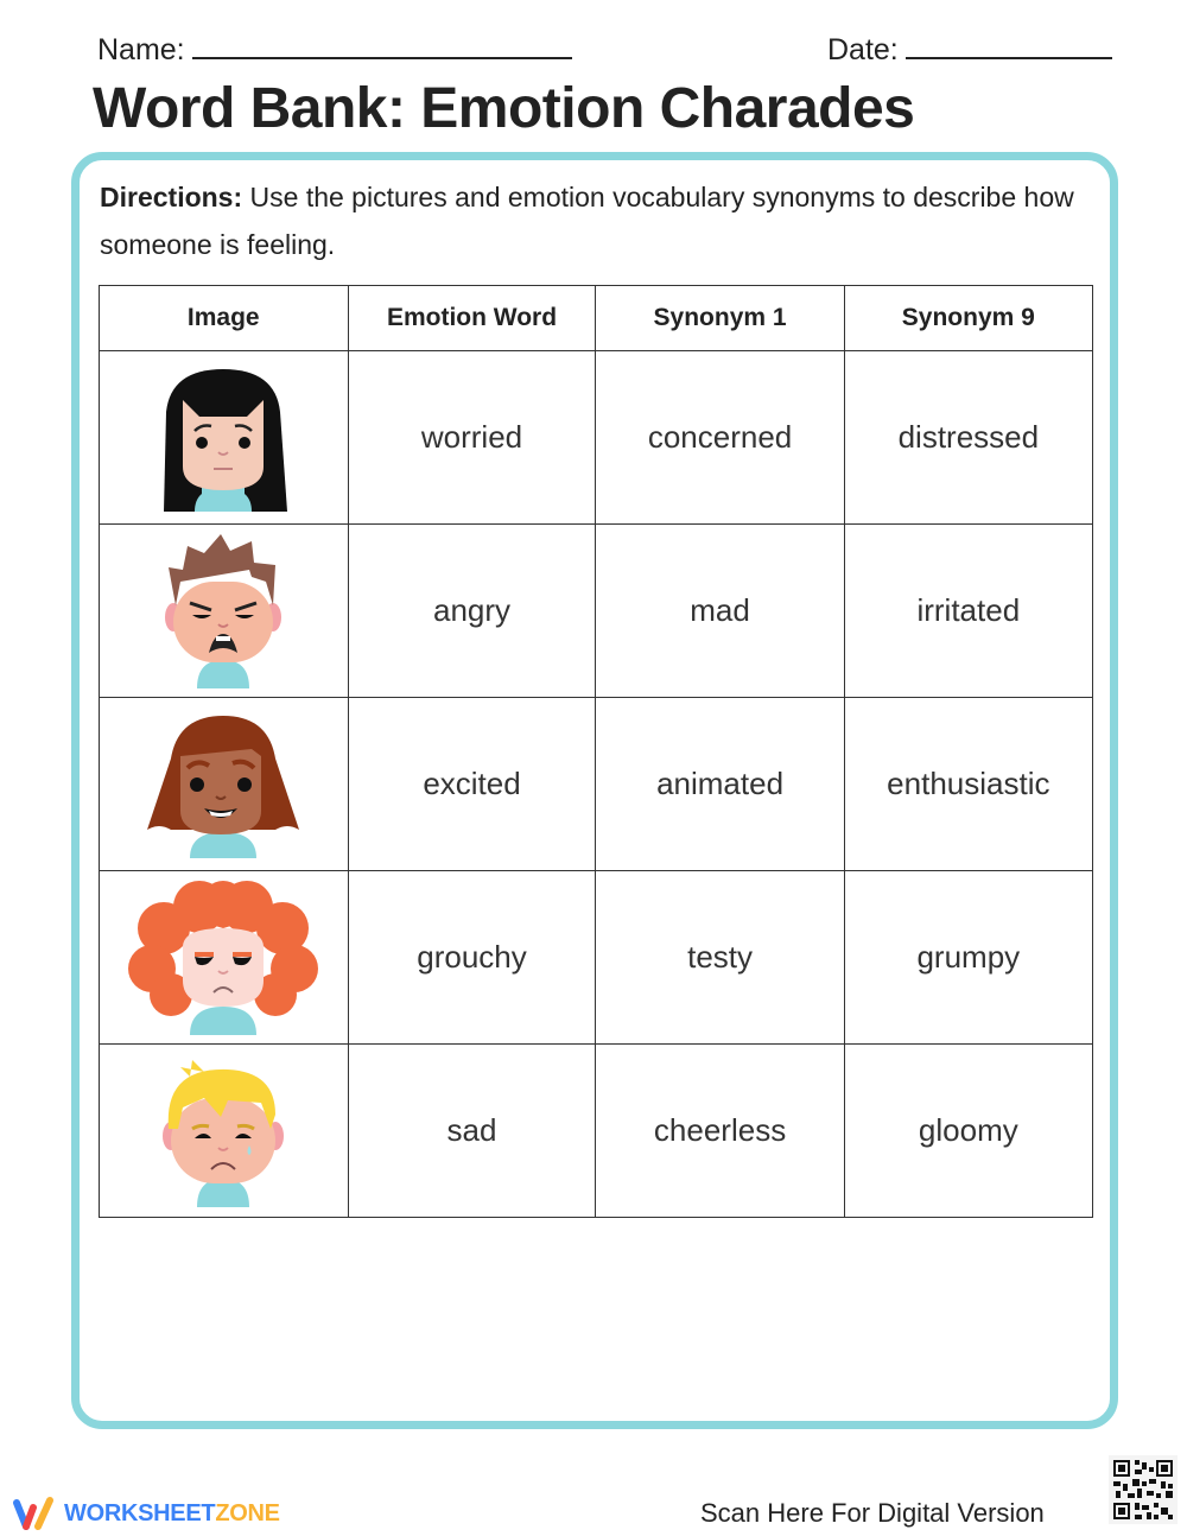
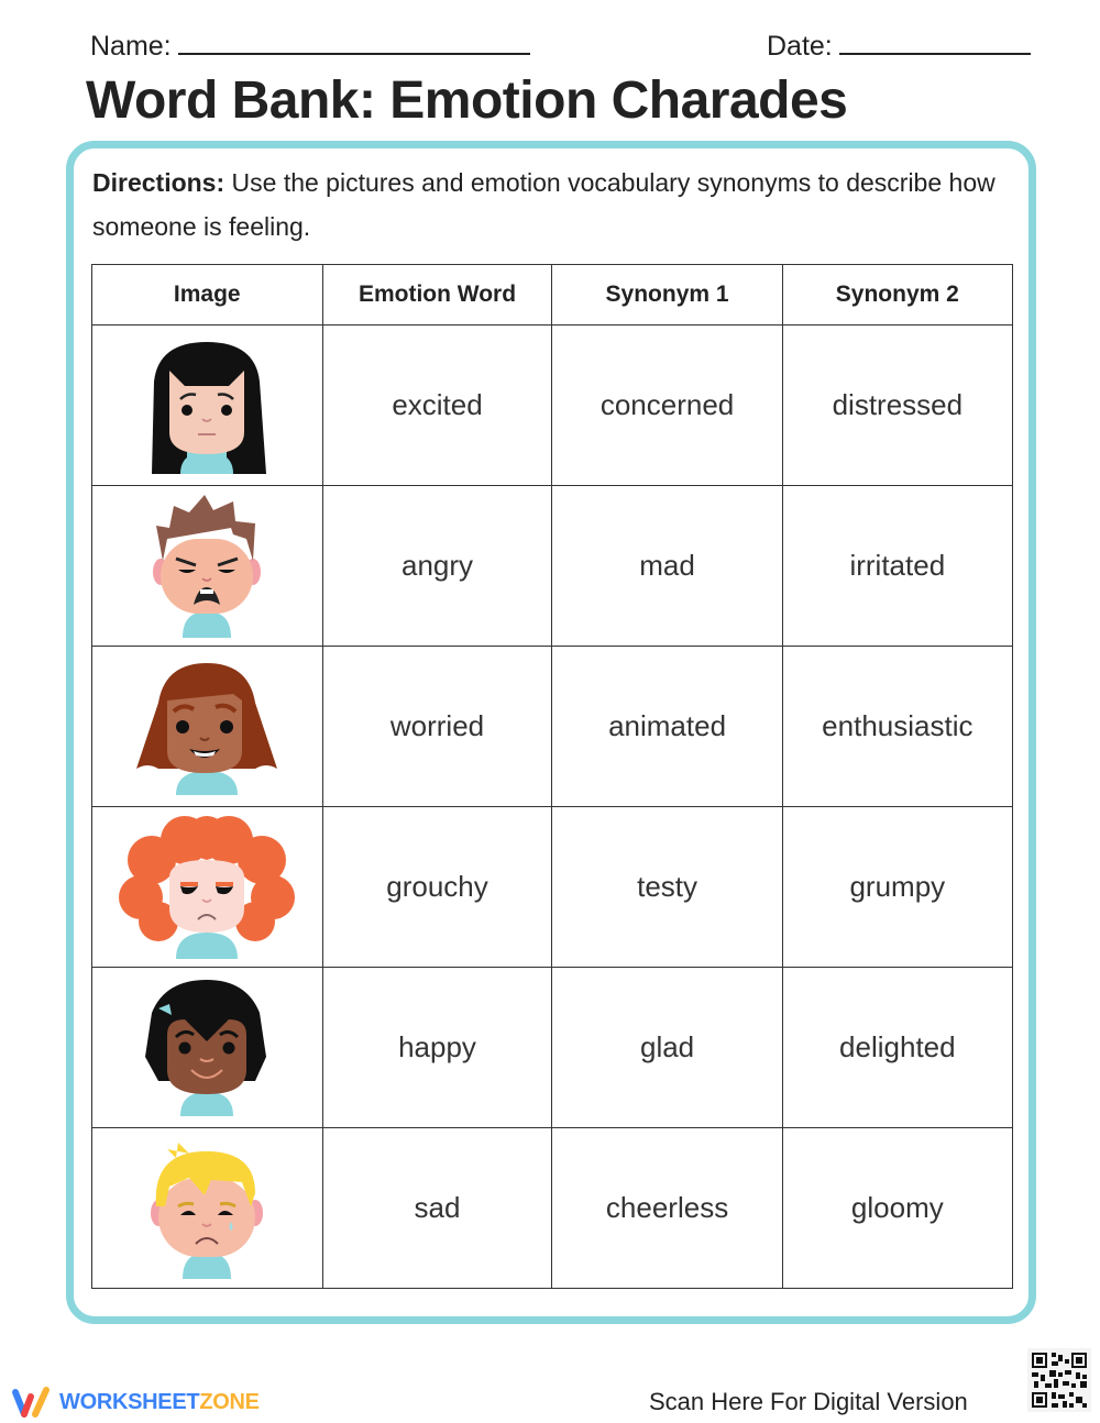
  Name:
  Date:
  Word Bank: Emotion Charades
  Directions: Use the pictures and emotion vocabulary synonyms to describe how someone is feeling.
- Image	Emotion Word	Synonym 1	Synonym 9
+ Image	Emotion Word	Synonym 1	Synonym 2
- 	worried	concerned	distressed
+ 	excited	concerned	distressed
  	angry	mad	irritated
- 	excited	animated	enthusiastic
+ 	worried	animated	enthusiastic
  	grouchy	testy	grumpy
+ 	happy	glad	delighted
  	sad	cheerless	gloomy
  WORKSHEET
  ZONE
  Scan Here For Digital Version
